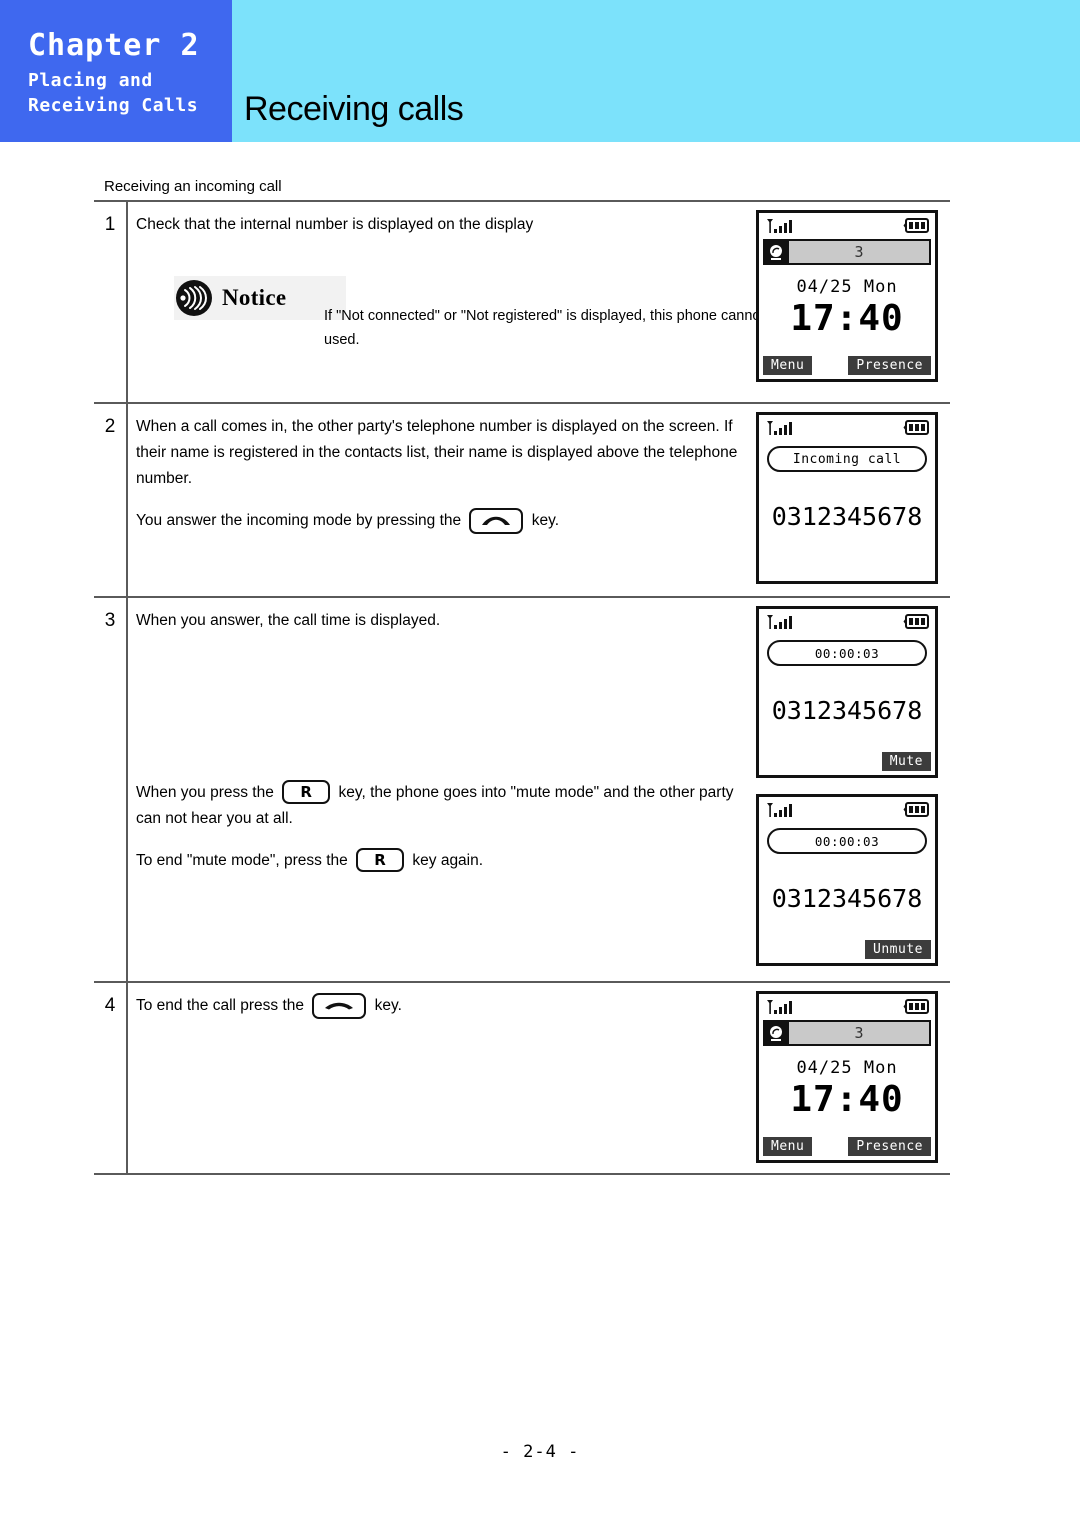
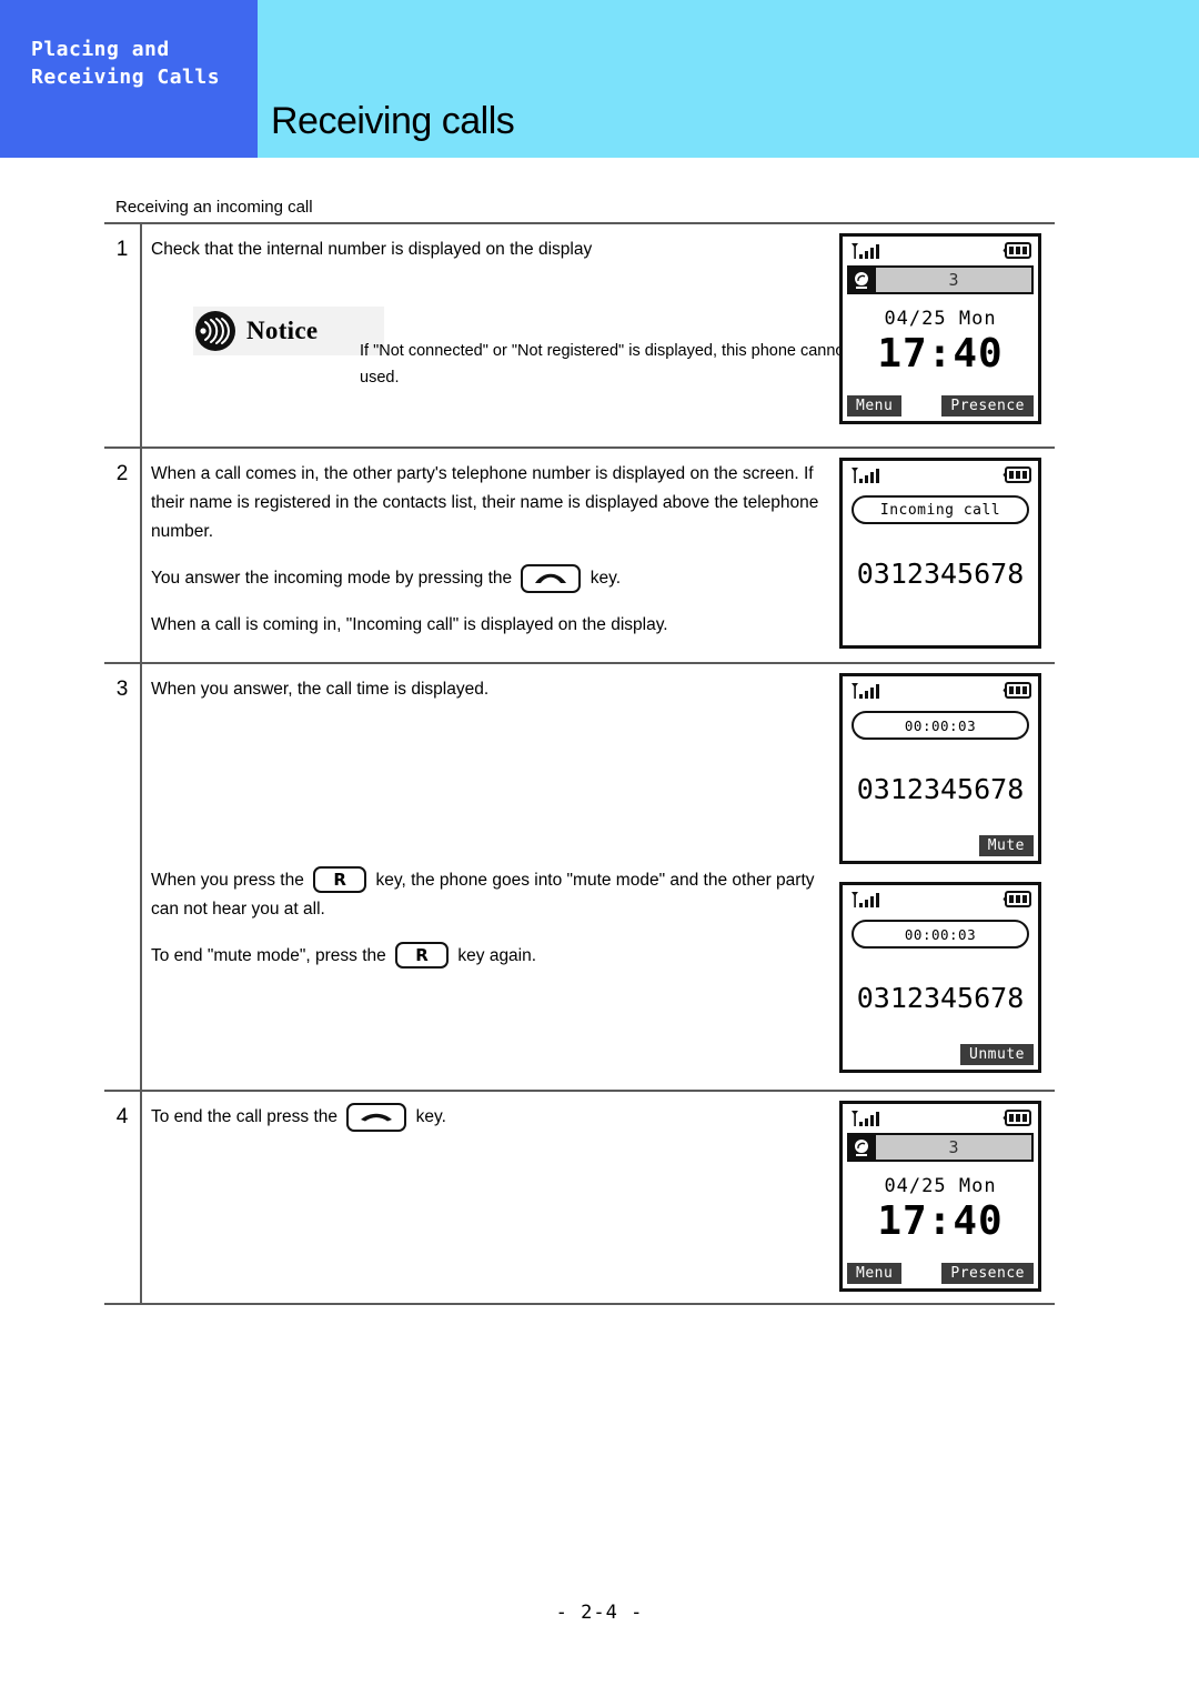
- Chapter 2
  Placing and
  Receiving Calls
  Receiving calls
  Receiving an incoming call
  1
  Check that the internal number is displayed on the display
  Notice
  If "Not connected" or "Not registered" is displayed, this phone cann used.
  3
  04/25 Mon
  17:40
  Menu
  Presence
  2
  When a call comes in, the other party's telephone number is displayed on the screen. If their name is registered in the contacts list, their name is displayed above the telephone number.
  You answer the incoming mode by pressing the key.
+ When a call is coming in, "Incoming call" is displayed on the display.
  Incoming call
  0312345678
  3
  When you answer, the call time is displayed.
  When you press the
  R
  key, the phone goes into "mute mode" and the other party can not hear you at all.
  To end "mute mode", press the
  R
  key again.
  00:00:03
  0312345678
  Mute
  00:00:03
  0312345678
  Unmute
  4
  To end the call press the key.
  3
  04/25 Mon
  17:40
  Menu
  Presence
  - 2-4 -
